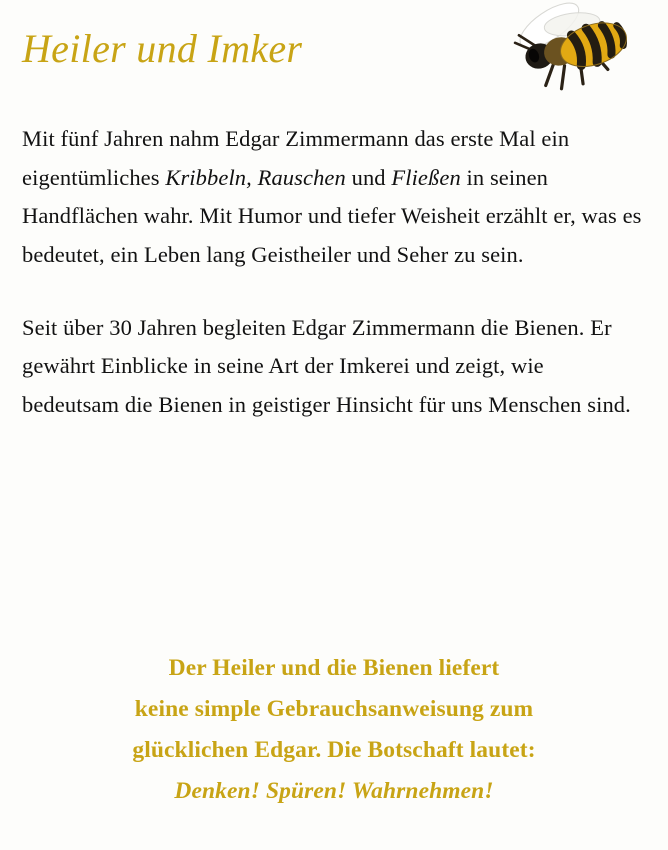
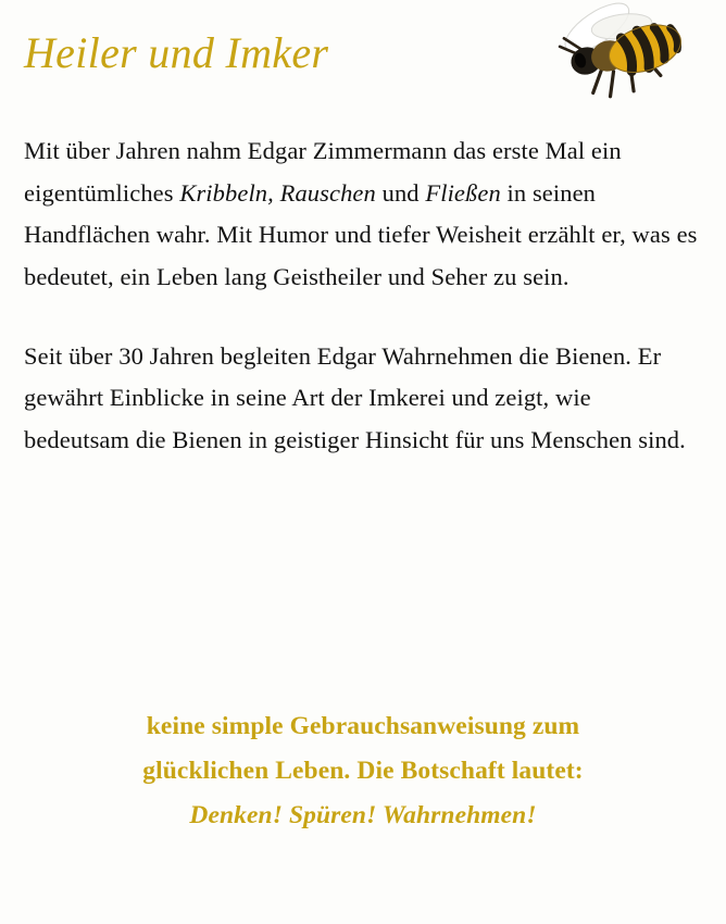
  Heiler und Imker
- Mit fünf Jahren nahm Edgar Zimmermann das erste Mal ein eigentümliches Kribbeln, Rauschen und Fließen in seinen Handflächen wahr. Mit Humor und tiefer Weisheit erzählt er, was es bedeutet, ein Leben lang Geistheiler und Seher zu sein.
+ Mit über Jahren nahm Edgar Zimmermann das erste Mal ein eigentümliches Kribbeln, Rauschen und Fließen in seinen Handflächen wahr. Mit Humor und tiefer Weisheit erzählt er, was es bedeutet, ein Leben lang Geistheiler und Seher zu sein.
- Seit über 30 Jahren begleiten Edgar Zimmermann die Bienen. Er gewährt Einblicke in seine Art der Imkerei und zeigt, wie bedeutsam die Bienen in geistiger Hinsicht für uns Menschen sind.
+ Seit über 30 Jahren begleiten Edgar Wahrnehmen die Bienen. Er gewährt Einblicke in seine Art der Imkerei und zeigt, wie bedeutsam die Bienen in geistiger Hinsicht für uns Menschen sind.
- Der Heiler und die Bienen liefert
  keine simple Gebrauchsanweisung zum
- glücklichen Edgar. Die Botschaft lautet:
+ glücklichen Leben. Die Botschaft lautet:
  Denken! Spüren! Wahrnehmen!
